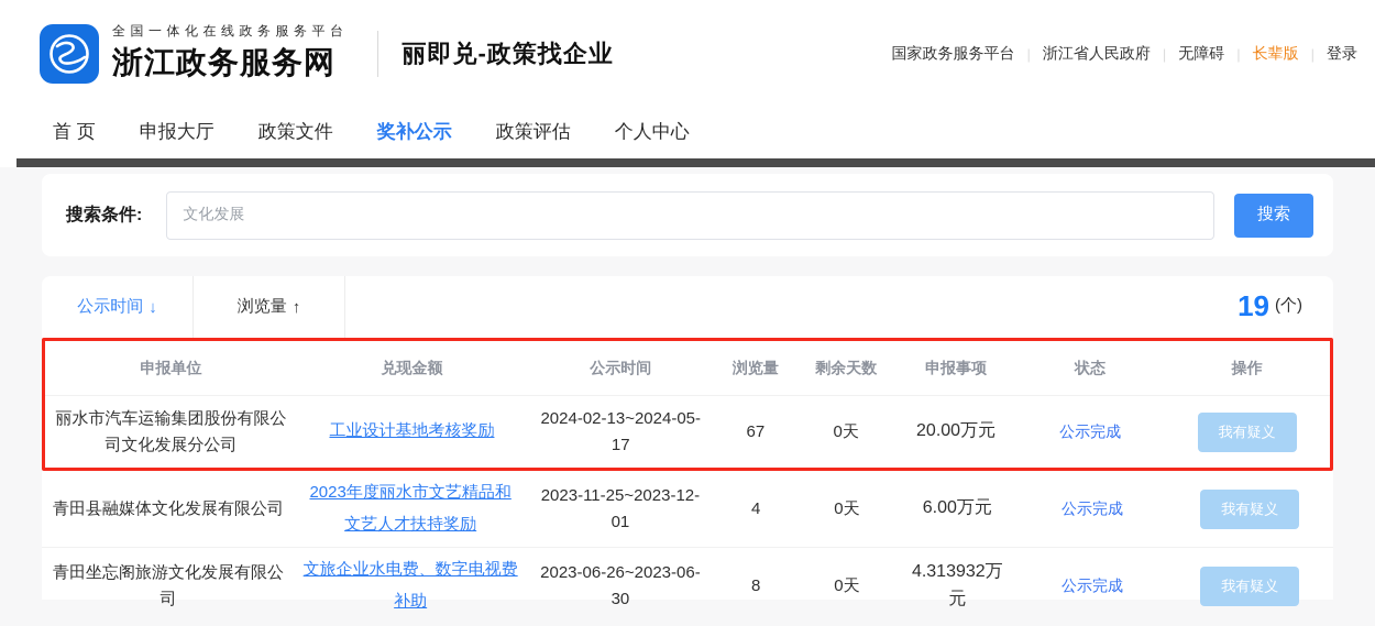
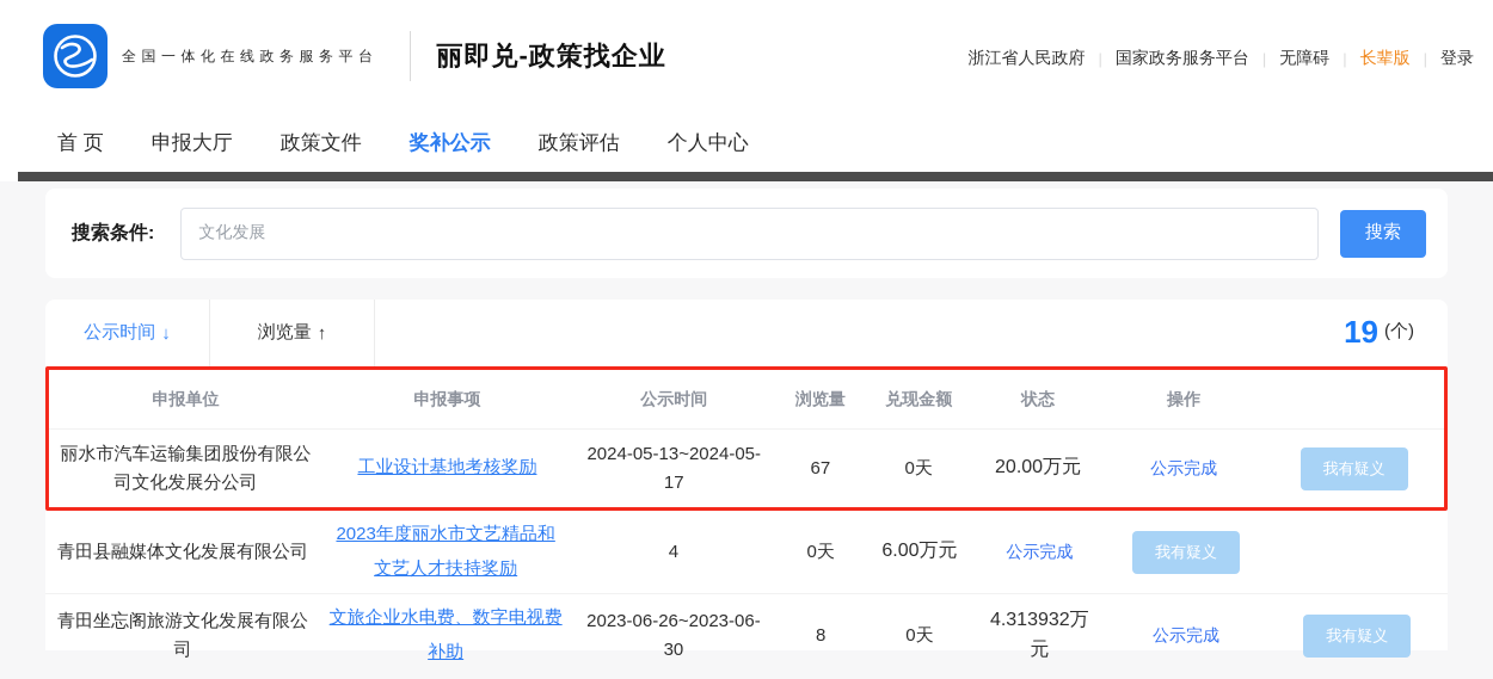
  全国一体化在线政务服务平台
- 浙江政务服务网
  丽即兑-政策找企业
- 国家政务服务平台
+ 浙江省人民政府
  |
- 浙江省人民政府
+ 国家政务服务平台
  |
  无障碍
  长辈版
  |
  登录
  首 页
  申报大厅
  政策文件
  奖补公示
  政策评估
  个人中心
  搜索条件:
  文化发展
  搜索
  公示时间
  ↓
  浏览量
  ↑
  19
  (个)
  申报单位
- 兑现金额
+ 申报事项
  公示时间
  浏览量
- 剩余天数
- 申报事项
+ 兑现金额
  状态
  操作
  丽水市汽车运输集团股份有限公司文化发展分公司
  工业设计基地考核奖励
- 2024-02-13~2024-05-17
+ 2024-05-13~2024-05-17
  67
  0天
  20.00万元
  公示完成
  我有疑义
  青田县融媒体文化发展有限公司
  2023年度丽水市文艺精品和文艺人才扶持奖励
- 2023-11-25~2023-12-01
  4
  0天
  6.00万元
  公示完成
  我有疑义
  青田坐忘阁旅游文化发展有限公司
  文旅企业水电费、数字电视费补助
  2023-06-26~2023-06-30
  8
  0天
  4.313932万元
  公示完成
  我有疑义
